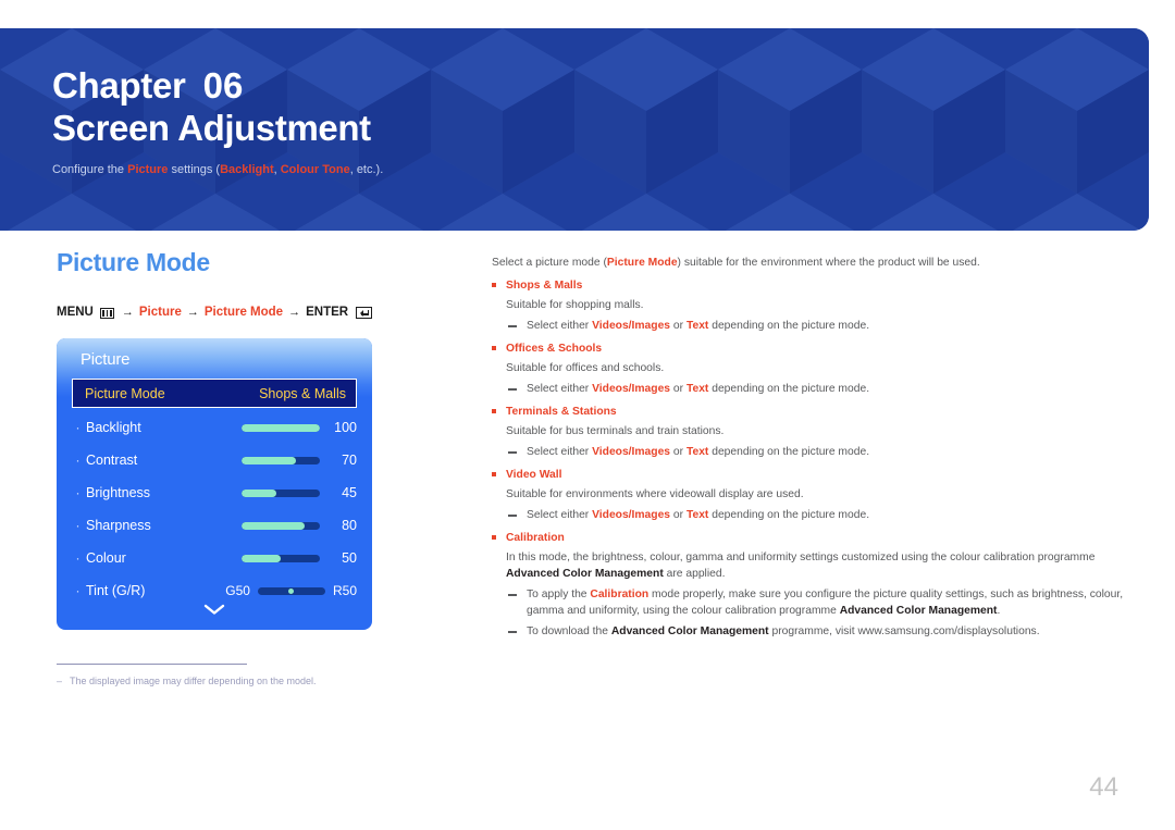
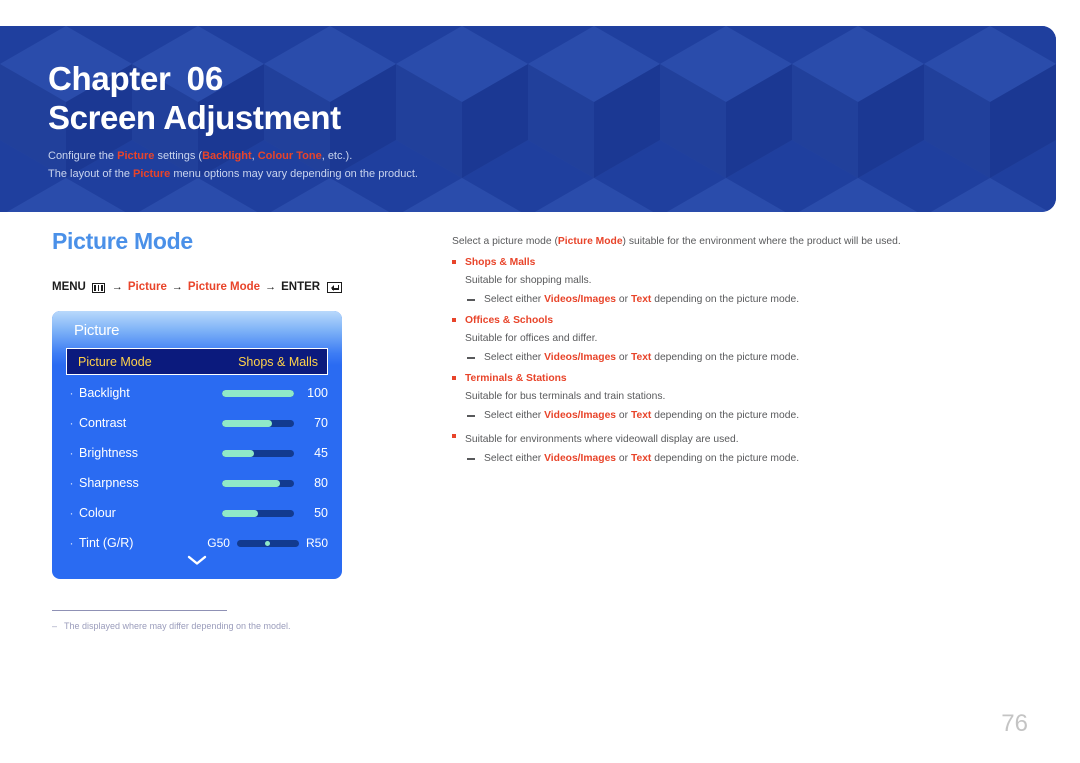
  Chapter
  06
  Screen Adjustment
  Configure the Picture settings (Backlight, Colour Tone, etc.).
+ The layout of the Picture menu options may vary depending on the product.
  Picture Mode
  MENU
  →
  Picture
  →
  Picture Mode
  →
  ENTER
  Picture
  Picture Mode
  Shops & Malls
  ·
  Backlight
  100
  ·
  Contrast
  70
  ·
  Brightness
  45
  ·
  Sharpness
  80
  ·
  Colour
  50
  ·
  Tint (G/R)
  G50
  R50
  –
- The displayed image may differ depending on the model.
+ The displayed where may differ depending on the model.
  Select a picture mode (Picture Mode) suitable for the environment where the product will be used.
  Shops & Malls
  Suitable for shopping malls.
  Select either Videos/Images or Text depending on the picture mode.
  Offices & Schools
- Suitable for offices and schools.
+ Suitable for offices and differ.
  Select either Videos/Images or Text depending on the picture mode.
  Terminals & Stations
  Suitable for bus terminals and train stations.
  Select either Videos/Images or Text depending on the picture mode.
- Video Wall
  Suitable for environments where videowall display are used.
  Select either Videos/Images or Text depending on the picture mode.
- Calibration
- In this mode, the brightness, colour, gamma and uniformity settings customized using the colour calibration programme Advanced Color Management are applied.
- To apply the Calibration mode properly, make sure you configure the picture quality settings, such as brightness, colour, gamma and uniformity, using the colour calibration programme Advanced Color Management.
- To download the Advanced Color Management programme, visit www.samsung.com/displaysolutions.
- 44
+ 76
